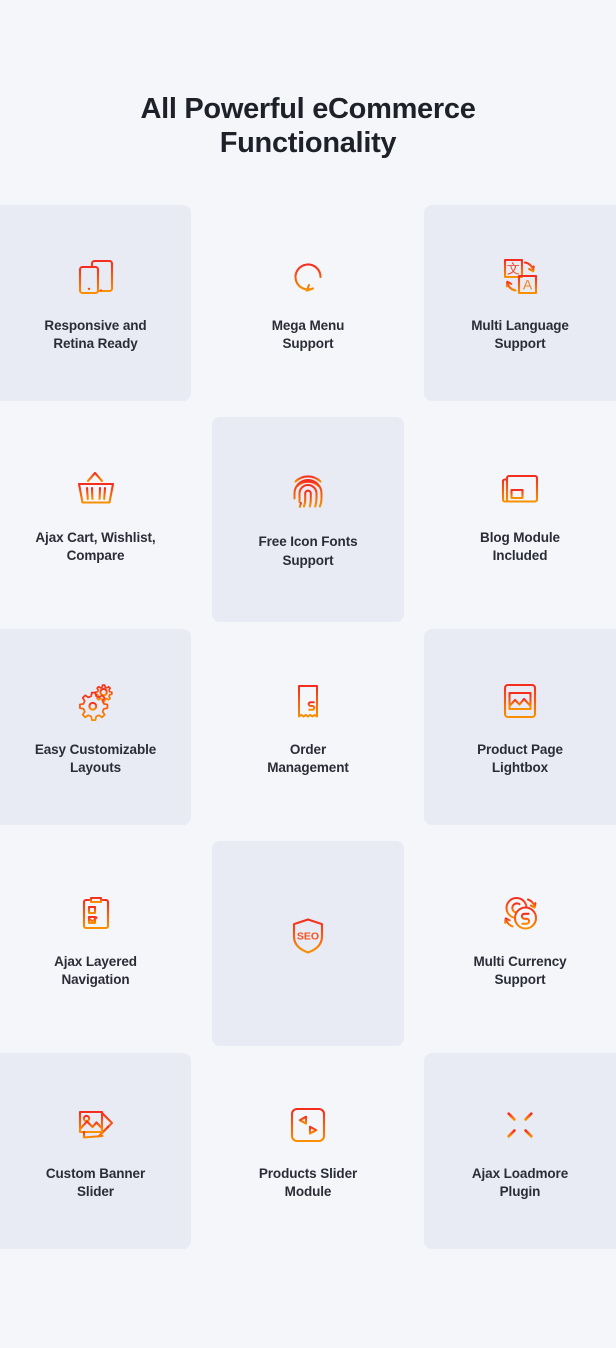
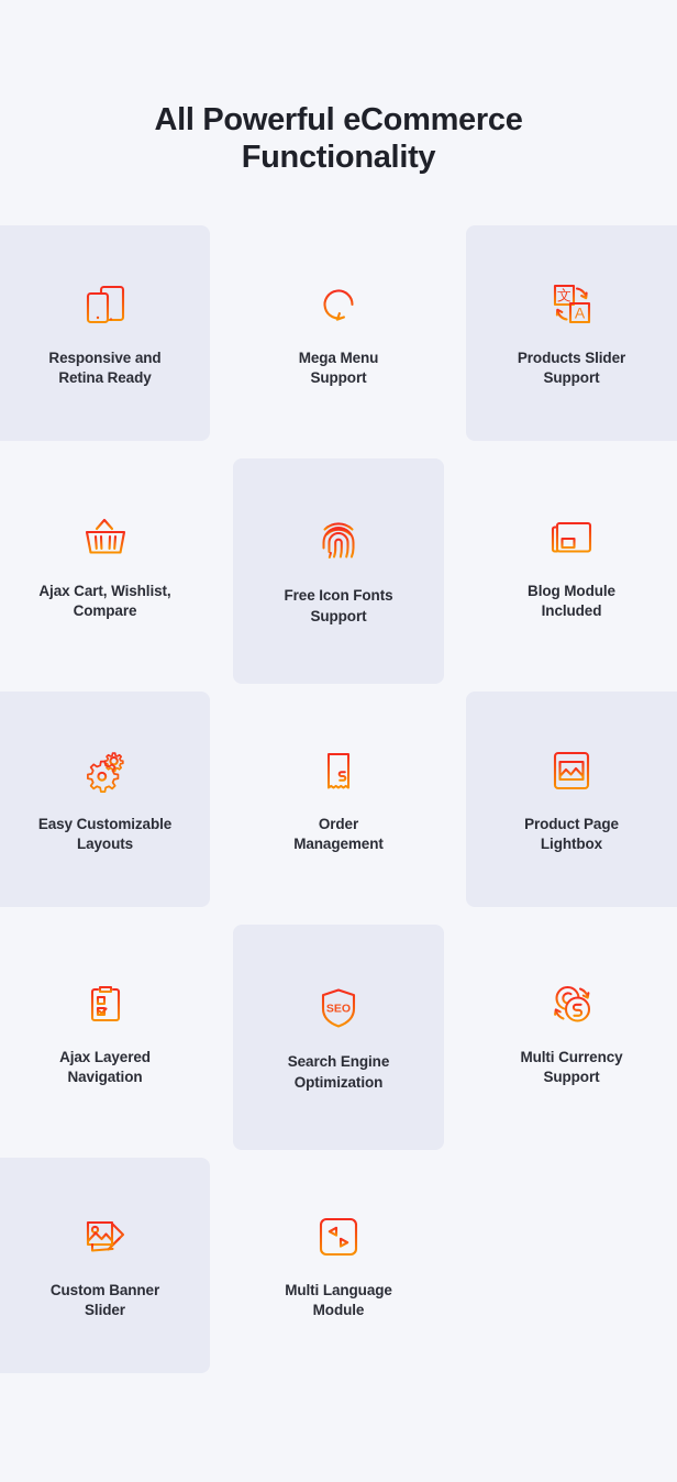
  All Powerful eCommerce
  Functionality
  Responsive and
  Retina Ready
  Mega Menu
  Support
  文
  A
- Multi Language
+ Products Slider
  Support
  Ajax Cart, Wishlist,
  Compare
  Free Icon Fonts
  Support
  Blog Module
  Included
  Easy Customizable
  Layouts
  Order
  Management
  Product Page
  Lightbox
  Ajax Layered
  Navigation
  SEO
+ Search Engine
+ Optimization
  Multi Currency
  Support
  Custom Banner
  Slider
- Products Slider
+ Multi Language
  Module
- Ajax Loadmore
- Plugin
